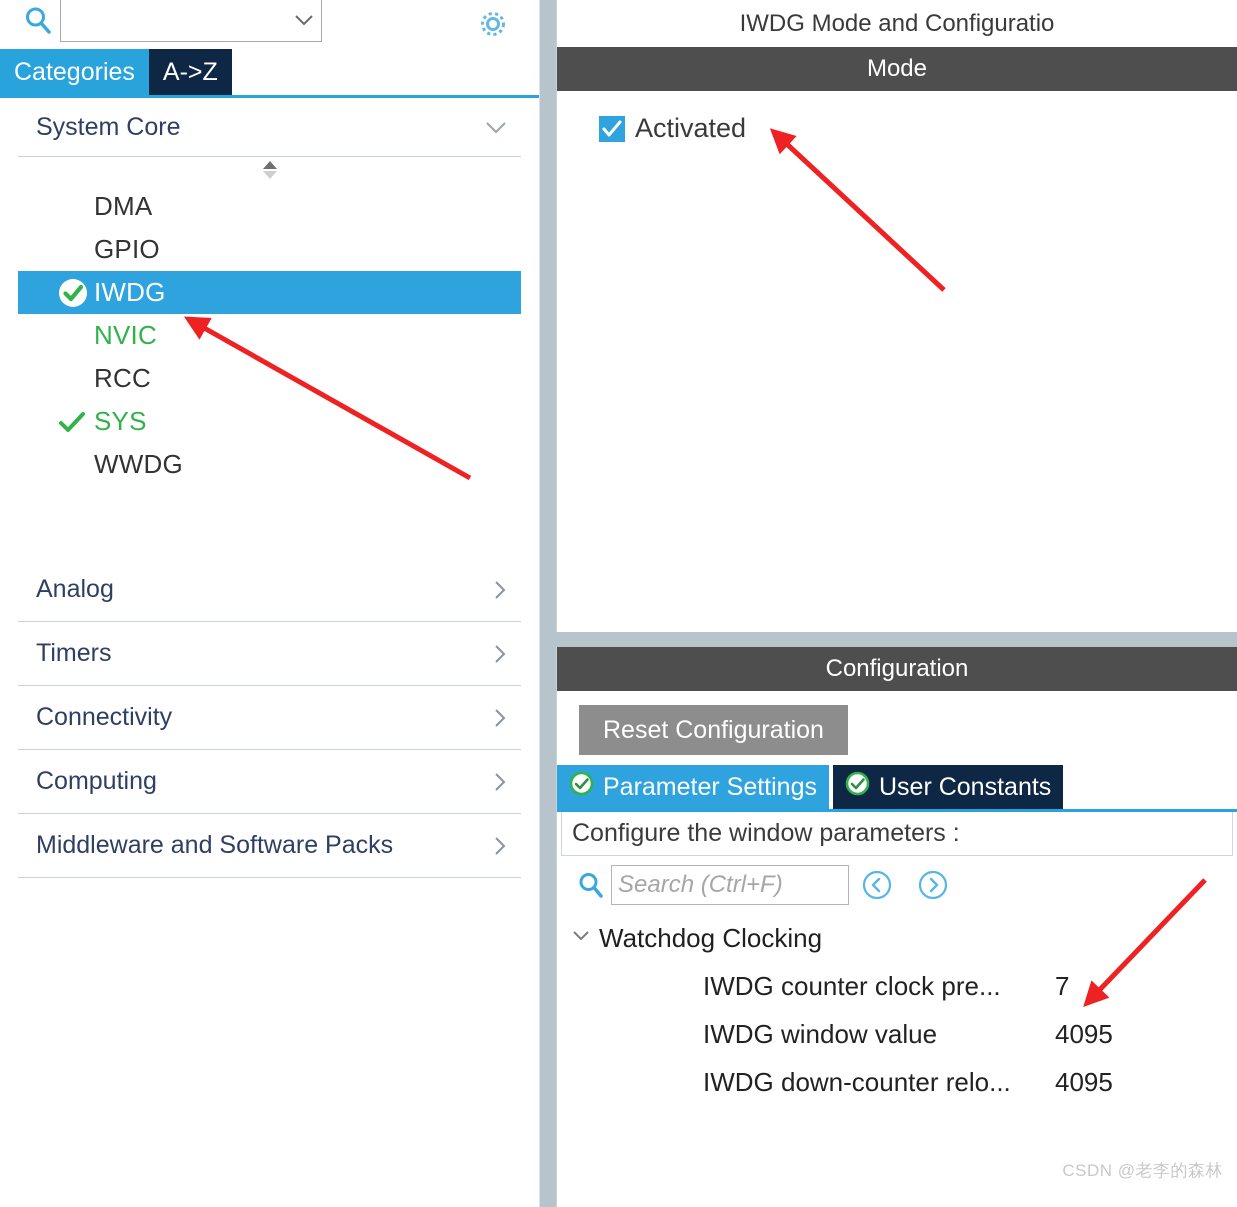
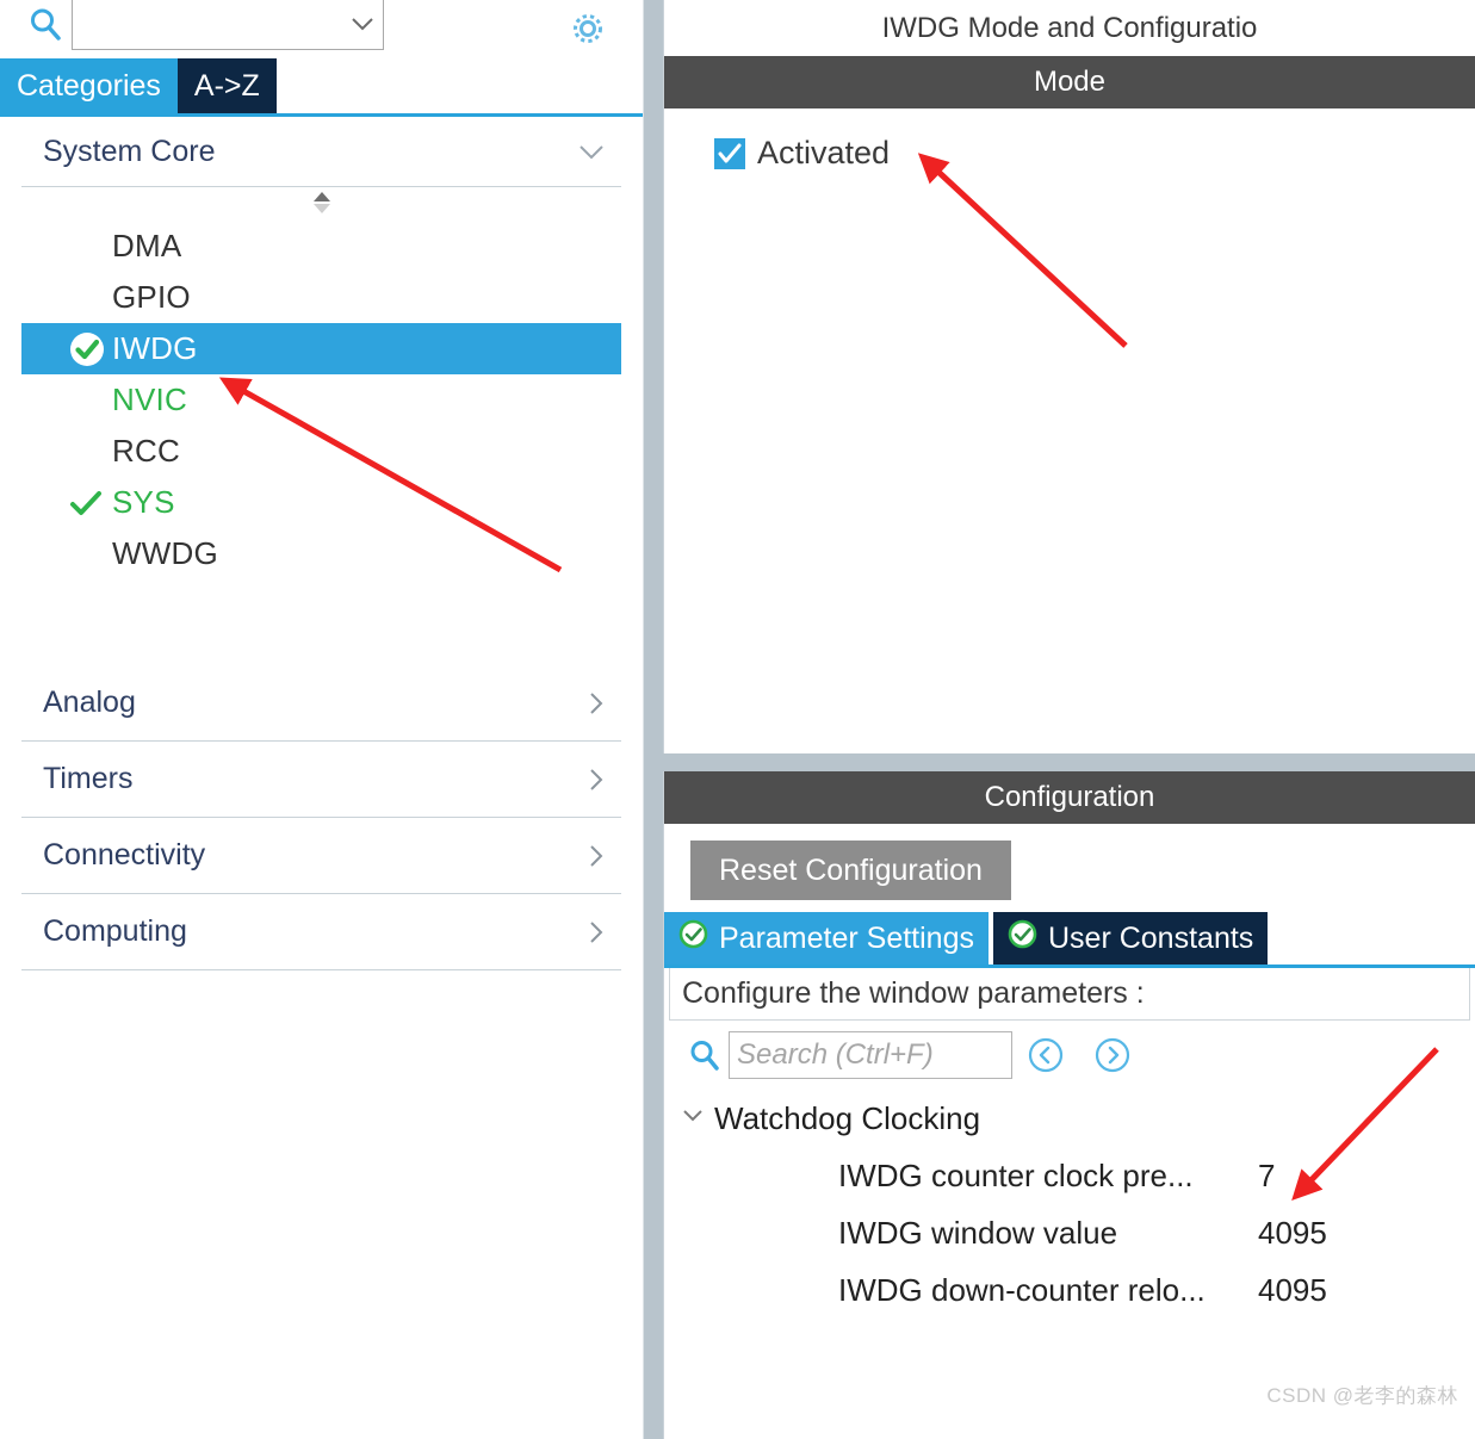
  Categories
  A->Z
  System Core
  DMA
  GPIO
  IWDG
  NVIC
  RCC
  SYS
  WWDG
  Analog
  Timers
  Connectivity
  Computing
- Middleware and Software Packs
  IWDG Mode and Configuratio
  Mode
  Activated
  Configuration
  Reset Configuration
  Parameter Settings
  User Constants
  Configure the window parameters :
  Search (Ctrl+F)
  Watchdog Clocking
  IWDG counter clock pre...
  7
  IWDG window value
  4095
  IWDG down-counter relo...
  4095
  CSDN @老李的森林
